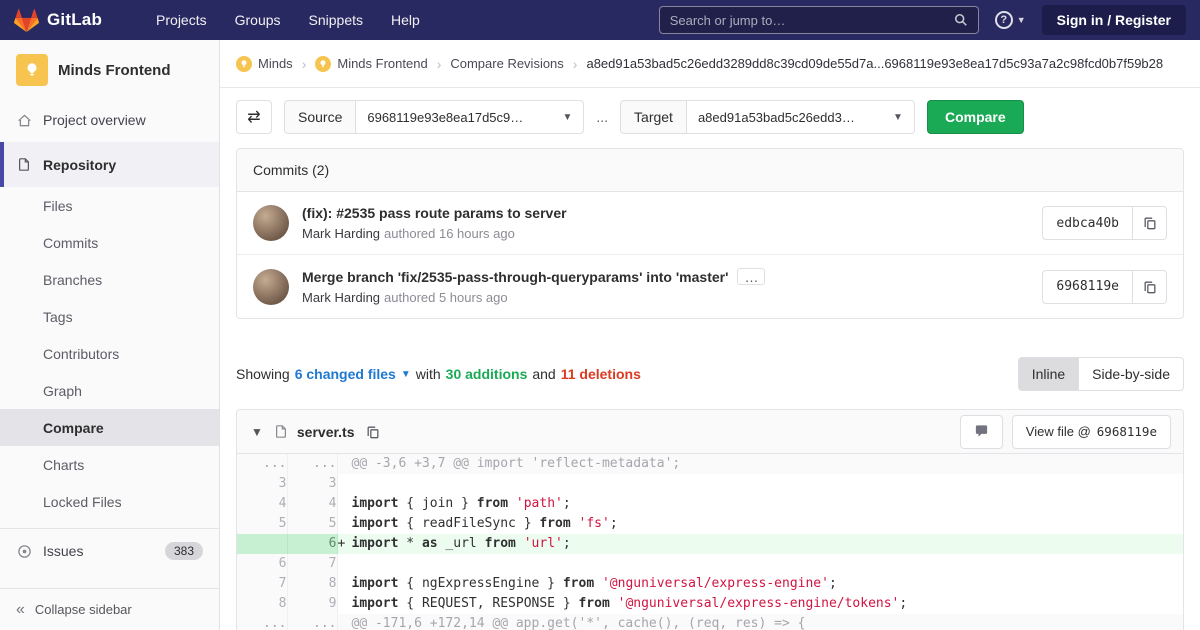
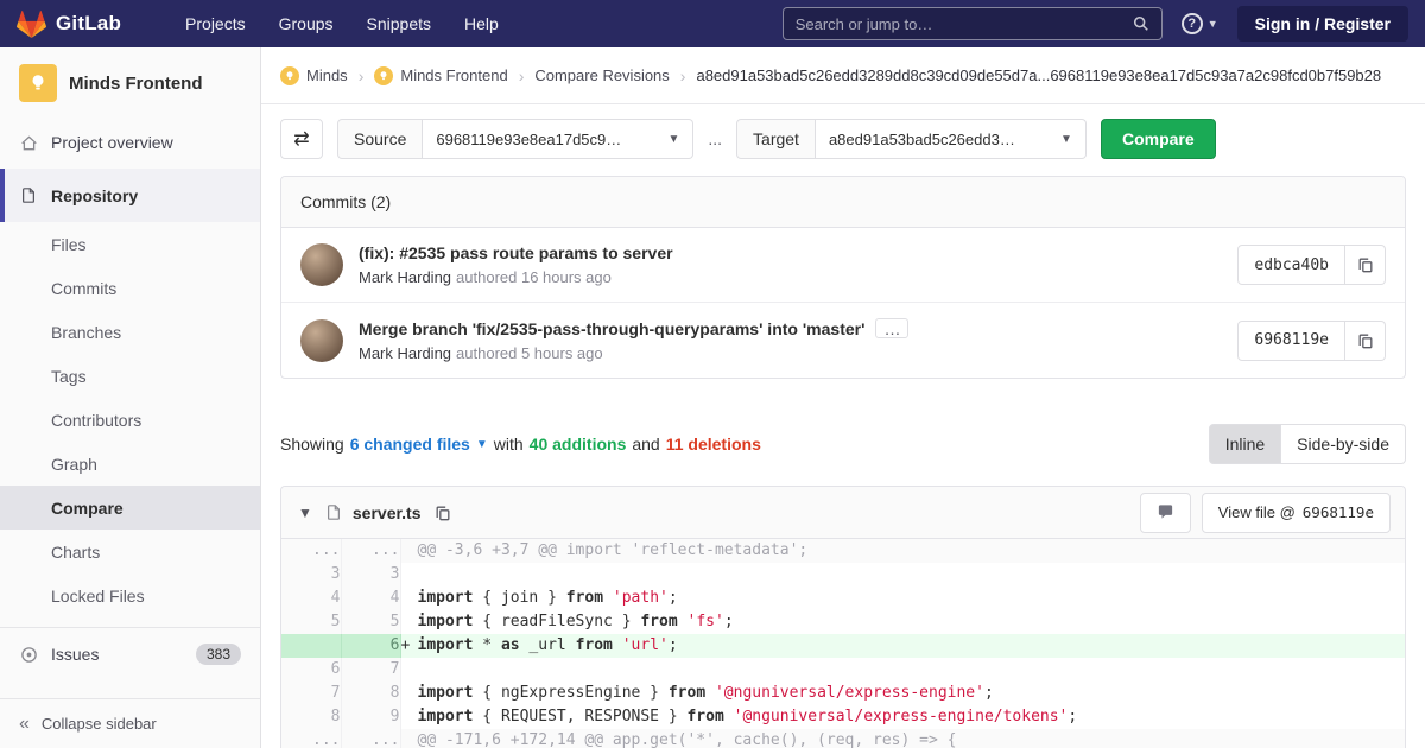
  GitLab
  Projects
  Groups
  Snippets
  Help
  Search or jump to…
  ?
  ▼
  Sign in / Register
  Minds Frontend
  Project overview
  Repository
  Files
  Commits
  Branches
  Tags
  Contributors
  Graph
  Compare
  Charts
  Locked Files
  Issues
  383
  «
  Collapse sidebar
  Minds
  ›
  Minds Frontend
  ›
  Compare Revisions
  ›
  a8ed91a53bad5c26edd3289dd8c39cd09de55d7a...6968119e93e8ea17d5c93a7a2c98fcd0b7f59b28
  ⇄
  Source
  6968119e93e8ea17d5c9…
  ▼
  ...
  Target
  a8ed91a53bad5c26edd3…
  ▼
  Compare
  Commits (2)
  (fix): #2535 pass route params to server
  Mark Harding authored 16 hours ago
  edbca40b
  Merge branch 'fix/2535-pass-through-queryparams' into 'master'
  …
  Mark Harding authored 5 hours ago
  6968119e
  Showing
  6 changed files
  ▼
  with
- 30 additions
+ 40 additions
  and
  11 deletions
  Inline
  Side-by-side
  ▼
  server.ts
  View file @
  6968119e
  ...	...	@@ -3,6 +3,7 @@ import 'reflect-metadata';
  3	3
  4	4	import { join } from 'path';
  5	5	import { readFileSync } from 'fs';
  	6	+ import * as _url from 'url';
  6	7
  7	8	import { ngExpressEngine } from '@nguniversal/express-engine';
  8	9	import { REQUEST, RESPONSE } from '@nguniversal/express-engine/tokens';
  ...	...	@@ -171,6 +172,14 @@ app.get('*', cache(), (req, res) => {
